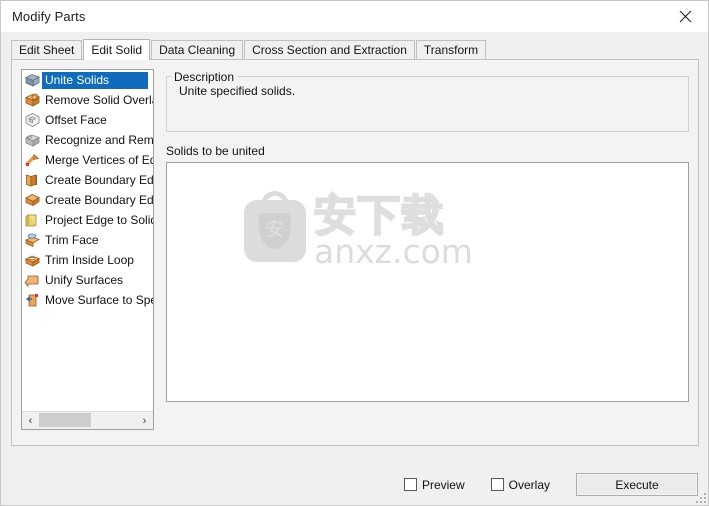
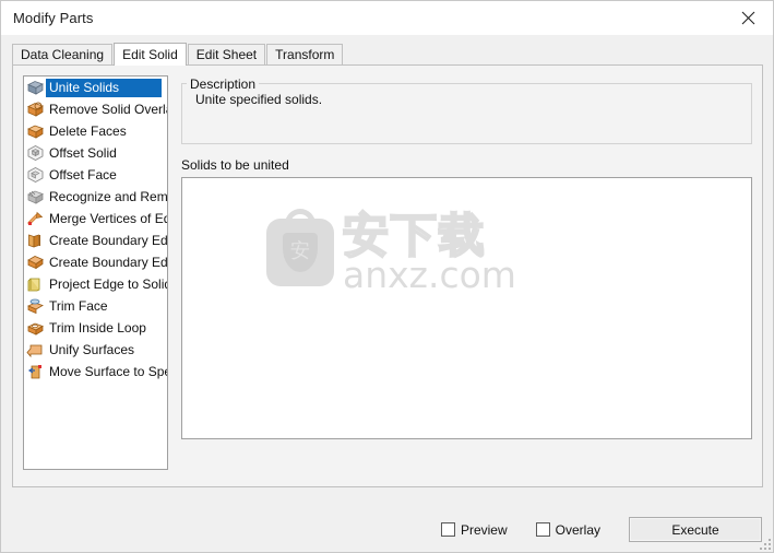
  Modify Parts
- Edit Sheet
+ Data Cleaning
  Edit Solid
- Data Cleaning
+ Edit Sheet
- Cross Section and Extraction
  Transform
  Unite Solids
  Remove Solid Overl
+ Delete Faces
+ Offset Solid
  Offset Face
  Recognize and Rem
  Merge Vertices of E
  Create Boundary Ed
  Create Boundary Ed
  Project Edge to Soli
  Trim Face
  Trim Inside Loop
  Unify Surfaces
  Move Surface to Sp
- ‹
- ›
  Description
  Unite specified solids.
  Solids to be united
  安下载
  anxz.com
  Preview
  Overlay
  Execute
